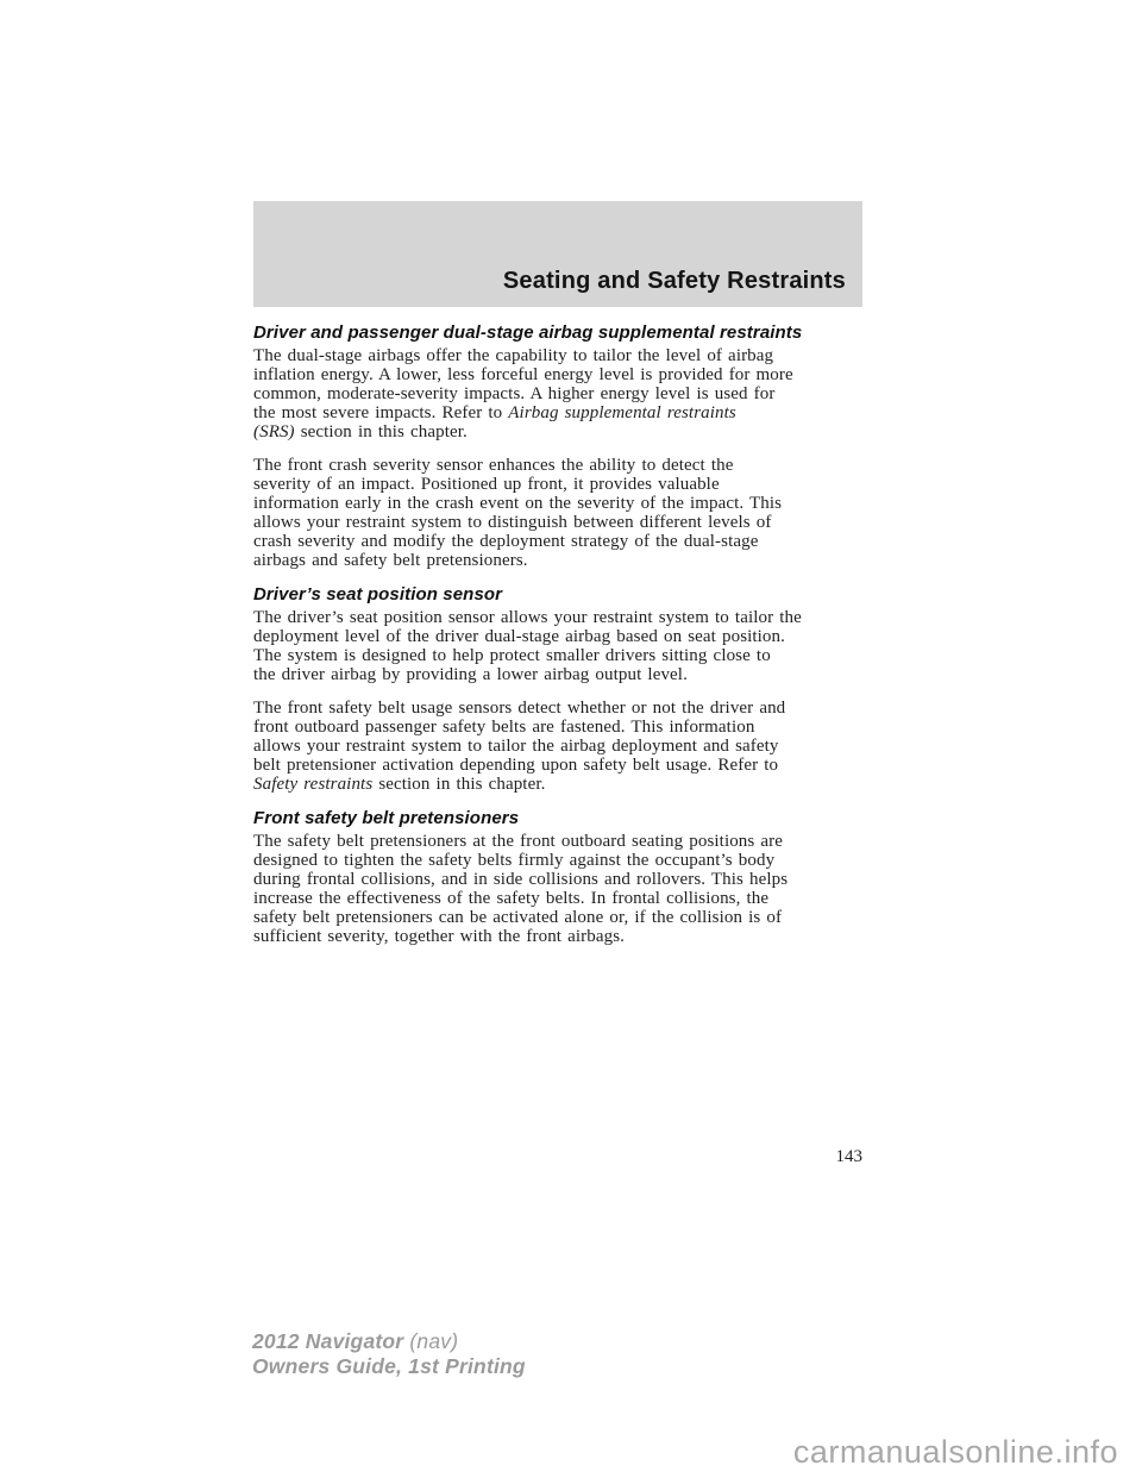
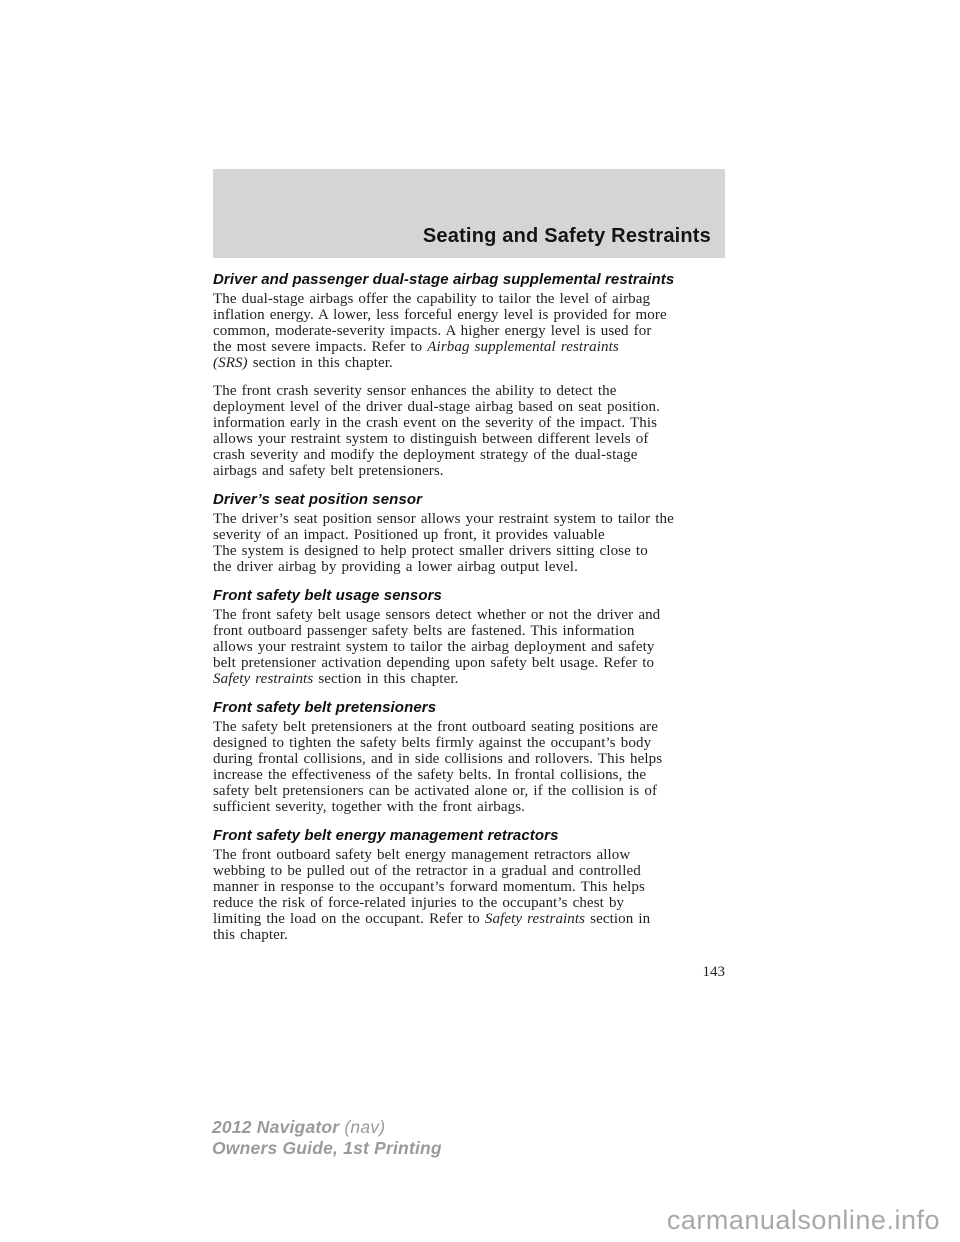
  Seating and Safety Restraints
  Driver and passenger dual-stage airbag supplemental restraints
  The dual-stage airbags offer the capability to tailor the level of airbag
  inflation energy. A lower, less forceful energy level is provided for more
  common, moderate-severity impacts. A higher energy level is used for
  the most severe impacts. Refer to Airbag supplemental restraints
  (SRS) section in this chapter.
  The front crash severity sensor enhances the ability to detect the
- severity of an impact. Positioned up front, it provides valuable
+ deployment level of the driver dual-stage airbag based on seat position.
  information early in the crash event on the severity of the impact. This
  allows your restraint system to distinguish between different levels of
  crash severity and modify the deployment strategy of the dual-stage
  airbags and safety belt pretensioners.
  Driver’s seat position sensor
  The driver’s seat position sensor allows your restraint system to tailor the
- deployment level of the driver dual-stage airbag based on seat position.
+ severity of an impact. Positioned up front, it provides valuable
  The system is designed to help protect smaller drivers sitting close to
  the driver airbag by providing a lower airbag output level.
+ Front safety belt usage sensors
  The front safety belt usage sensors detect whether or not the driver and
  front outboard passenger safety belts are fastened. This information
  allows your restraint system to tailor the airbag deployment and safety
  belt pretensioner activation depending upon safety belt usage. Refer to
  Safety restraints section in this chapter.
  Front safety belt pretensioners
  The safety belt pretensioners at the front outboard seating positions are
  designed to tighten the safety belts firmly against the occupant’s body
  during frontal collisions, and in side collisions and rollovers. This helps
  increase the effectiveness of the safety belts. In frontal collisions, the
  safety belt pretensioners can be activated alone or, if the collision is of
  sufficient severity, together with the front airbags.
+ Front safety belt energy management retractors
+ The front outboard safety belt energy management retractors allow
+ webbing to be pulled out of the retractor in a gradual and controlled
+ manner in response to the occupant’s forward momentum. This helps
+ reduce the risk of force-related injuries to the occupant’s chest by
+ limiting the load on the occupant. Refer to Safety restraints section in
+ this chapter.
  143
  2012 Navigator (nav)
  Owners Guide, 1st Printing
  carmanualsonline.info
